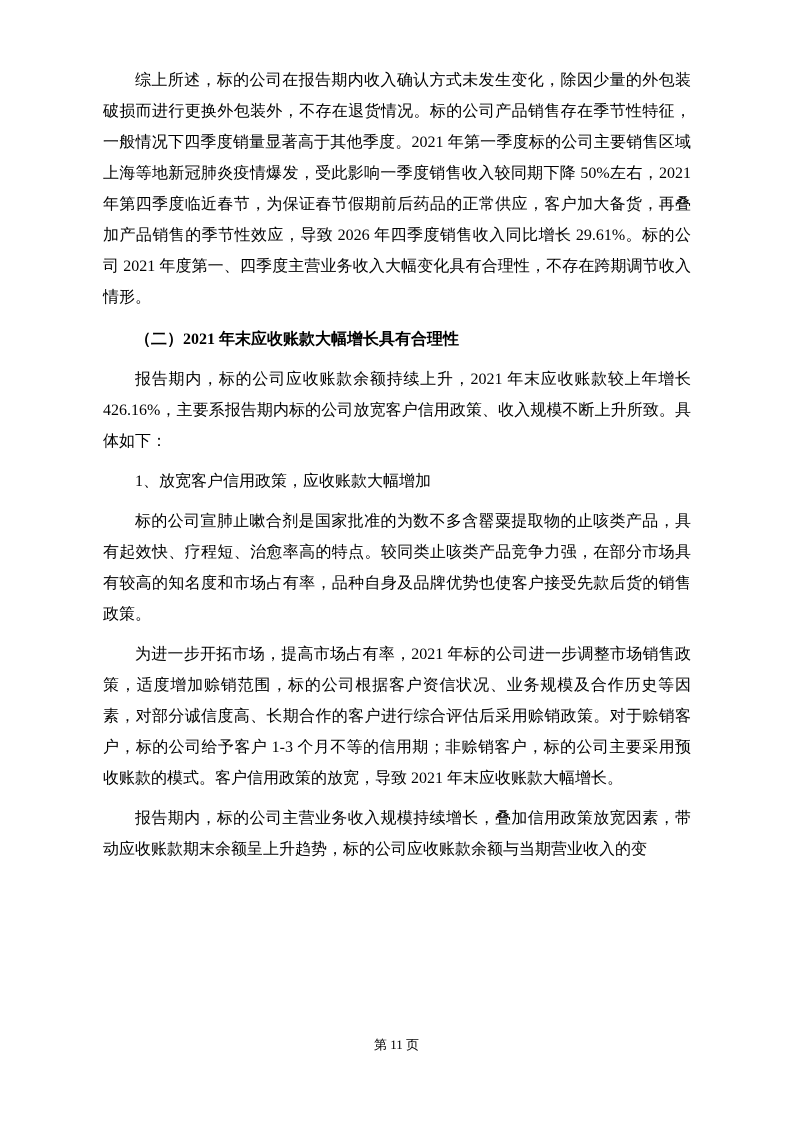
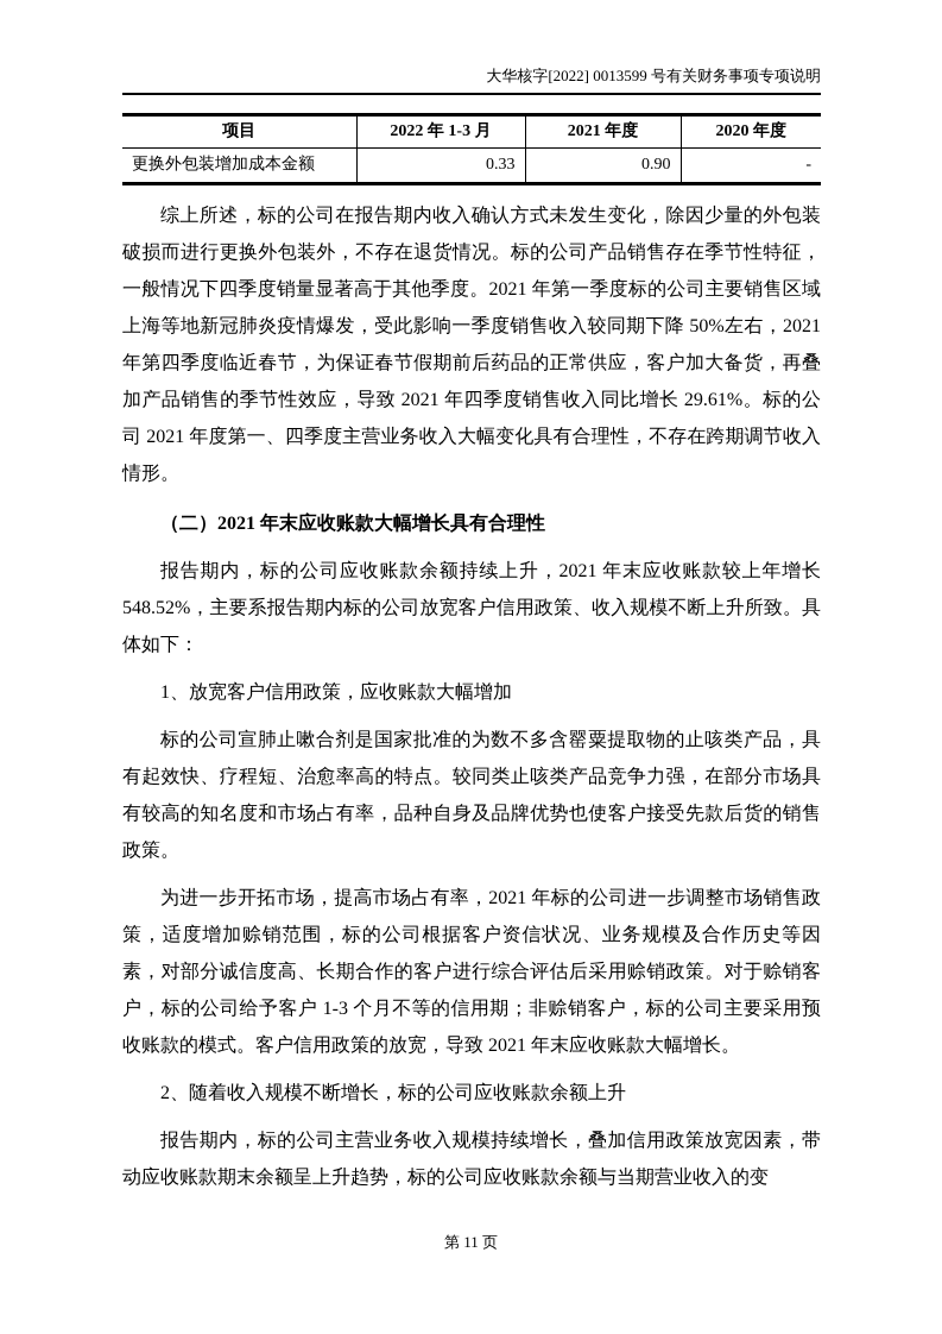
+ 大华核字[2022] 0013599 号有关财务事项专项说明
+ 项目	2022 年 1-3 月	2021 年度	2020 年度
+ 更换外包装增加成本金额	0.33	0.90	-
- 综上所述，标的公司在报告期内收入确认方式未发生变化，除因少量的外包装破损而进行更换外包装外，不存在退货情况。标的公司产品销售存在季节性特征，一般情况下四季度销量显著高于其他季度。2021 年第一季度标的公司主要销售区域上海等地新冠肺炎疫情爆发，受此影响一季度销售收入较同期下降 50%左右，2021 年第四季度临近春节，为保证春节假期前后药品的正常供应，客户加大备货，再叠加产品销售的季节性效应，导致 2026 年四季度销售收入同比增长 29.61%。标的公司 2021 年度第一、四季度主营业务收入大幅变化具有合理性，不存在跨期调节收入情形。
+ 综上所述，标的公司在报告期内收入确认方式未发生变化，除因少量的外包装破损而进行更换外包装外，不存在退货情况。标的公司产品销售存在季节性特征，一般情况下四季度销量显著高于其他季度。2021 年第一季度标的公司主要销售区域上海等地新冠肺炎疫情爆发，受此影响一季度销售收入较同期下降 50%左右，2021 年第四季度临近春节，为保证春节假期前后药品的正常供应，客户加大备货，再叠加产品销售的季节性效应，导致 2021 年四季度销售收入同比增长 29.61%。标的公司 2021 年度第一、四季度主营业务收入大幅变化具有合理性，不存在跨期调节收入情形。
  （二）2021 年末应收账款大幅增长具有合理性
- 报告期内，标的公司应收账款余额持续上升，2021 年末应收账款较上年增长 426.16%，主要系报告期内标的公司放宽客户信用政策、收入规模不断上升所致。具体如下：
+ 报告期内，标的公司应收账款余额持续上升，2021 年末应收账款较上年增长 548.52%，主要系报告期内标的公司放宽客户信用政策、收入规模不断上升所致。具体如下：
  1、放宽客户信用政策，应收账款大幅增加
  标的公司宣肺止嗽合剂是国家批准的为数不多含罂粟提取物的止咳类产品，具有起效快、疗程短、治愈率高的特点。较同类止咳类产品竞争力强，在部分市场具有较高的知名度和市场占有率，品种自身及品牌优势也使客户接受先款后货的销售政策。
  为进一步开拓市场，提高市场占有率，2021 年标的公司进一步调整市场销售政策，适度增加赊销范围，标的公司根据客户资信状况、业务规模及合作历史等因素，对部分诚信度高、长期合作的客户进行综合评估后采用赊销政策。对于赊销客户，标的公司给予客户 1-3 个月不等的信用期；非赊销客户，标的公司主要采用预收账款的模式。客户信用政策的放宽，导致 2021 年末应收账款大幅增长。
+ 2、随着收入规模不断增长，标的公司应收账款余额上升
  报告期内，标的公司主营业务收入规模持续增长，叠加信用政策放宽因素，带动应收账款期末余额呈上升趋势，标的公司应收账款余额与当期营业收入的变
  第 11 页
